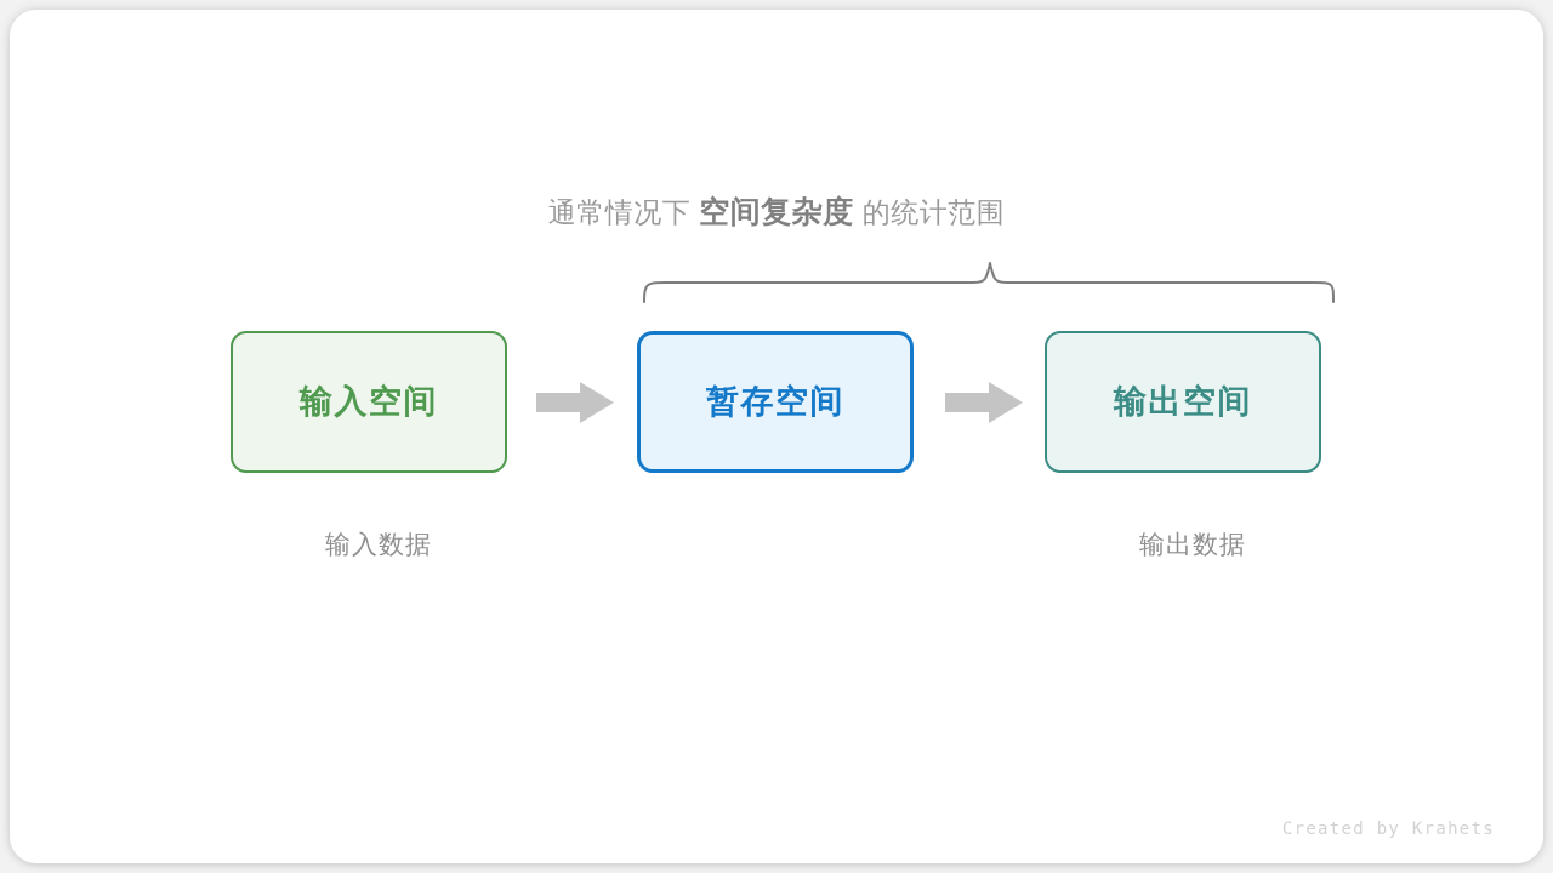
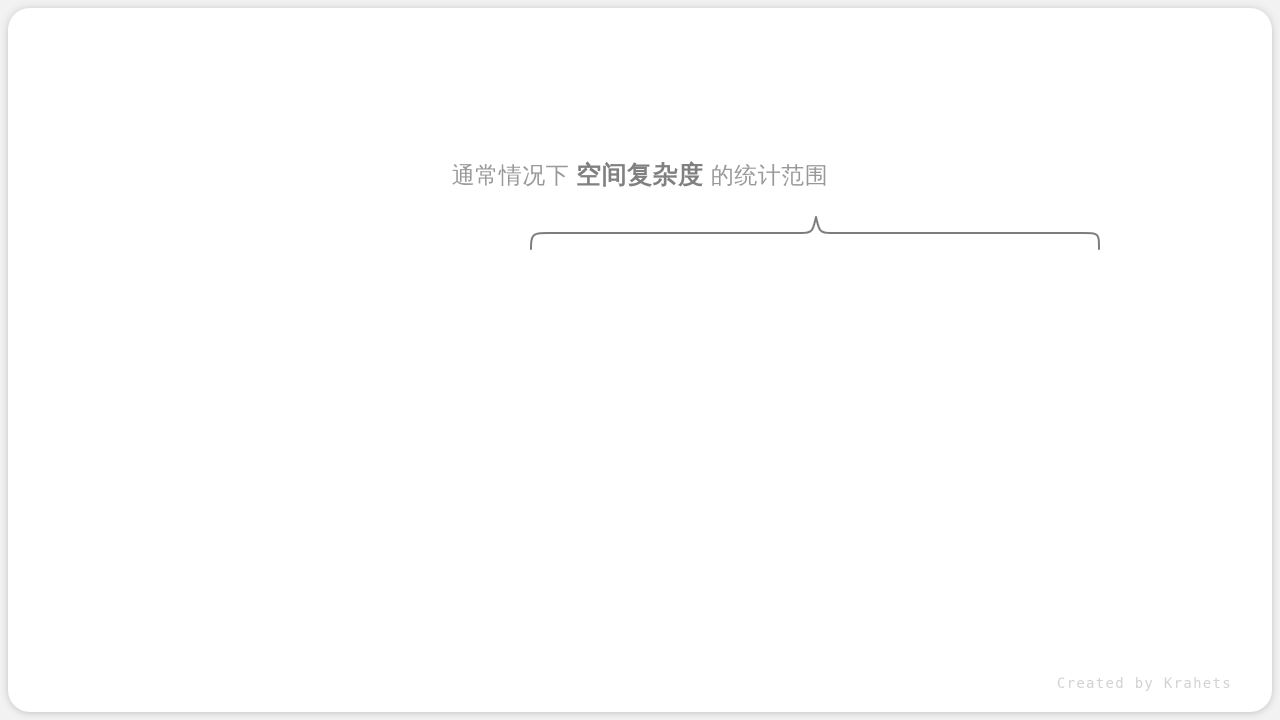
  通常情况下 空间复杂度 的统计范围
- 输入空间
- 暂存空间
- 输出空间
- 输入数据
- 输出数据
  Created by Krahets
